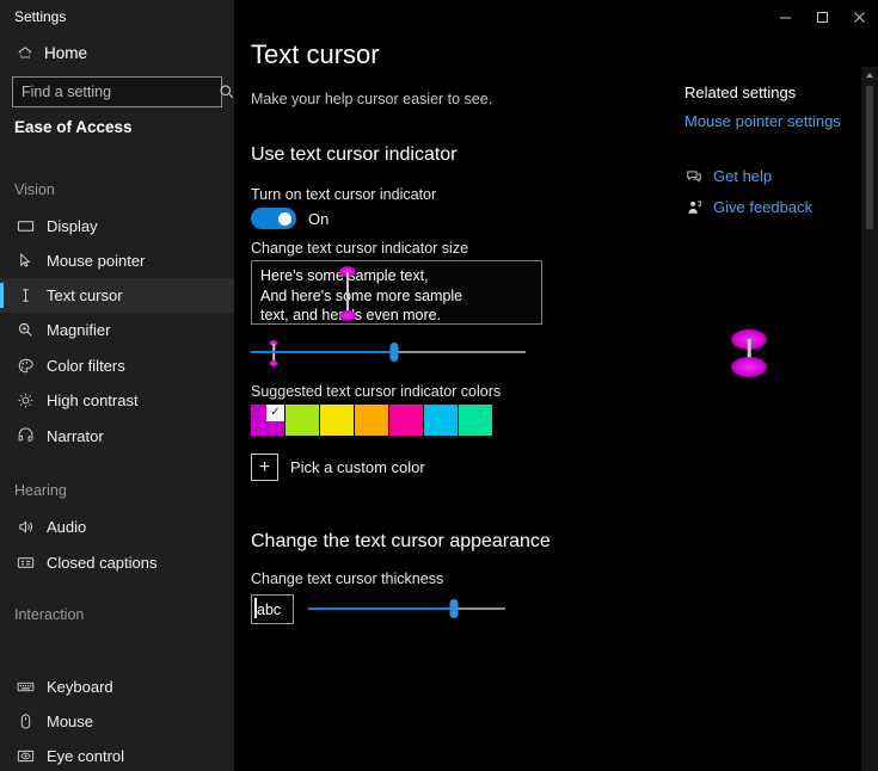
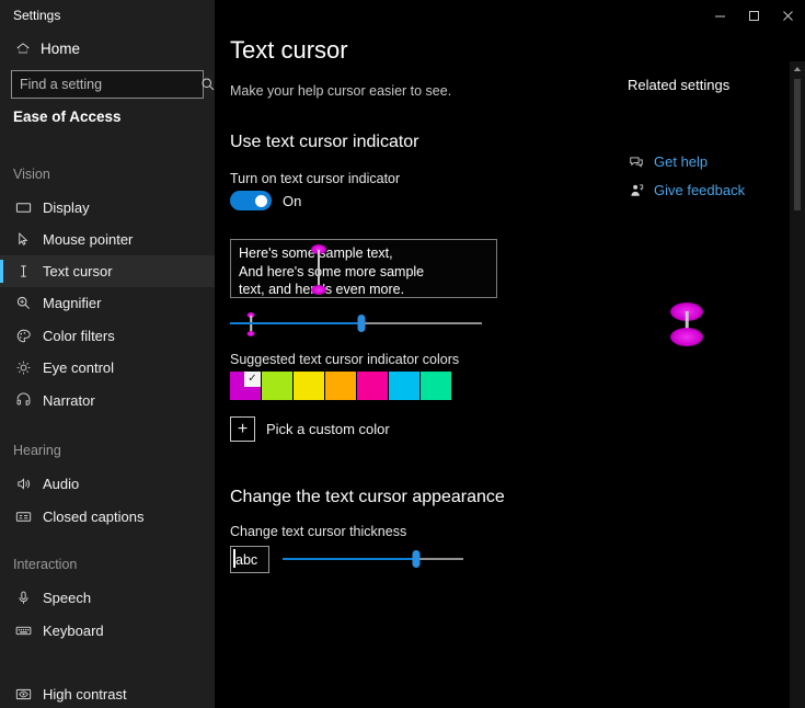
  Settings
  Home
  Find a setting
  Ease of Access
  Vision
  Display
  Mouse pointer
  Text cursor
  Magnifier
  Color filters
- High contrast
+ Eye control
  Narrator
  Hearing
  Audio
  Closed captions
  Interaction
+ Speech
  Keyboard
- Mouse
- Eye control
+ High contrast
  Text cursor
  Make your help cursor easier to see.
  Use text cursor indicator
  Turn on text cursor indicator
  On
- Change text cursor indicator size
  Here's someample text,
  And here's sme more sample
  text, and hes even more.
  Suggested text cursor indicator colors
  ✓
  +
  Pick a custom color
  Change the text cursor appearance
  Change text cursor thickness
  abc
  Related settings
- Mouse pointer settings
  Get help
  Give feedback
